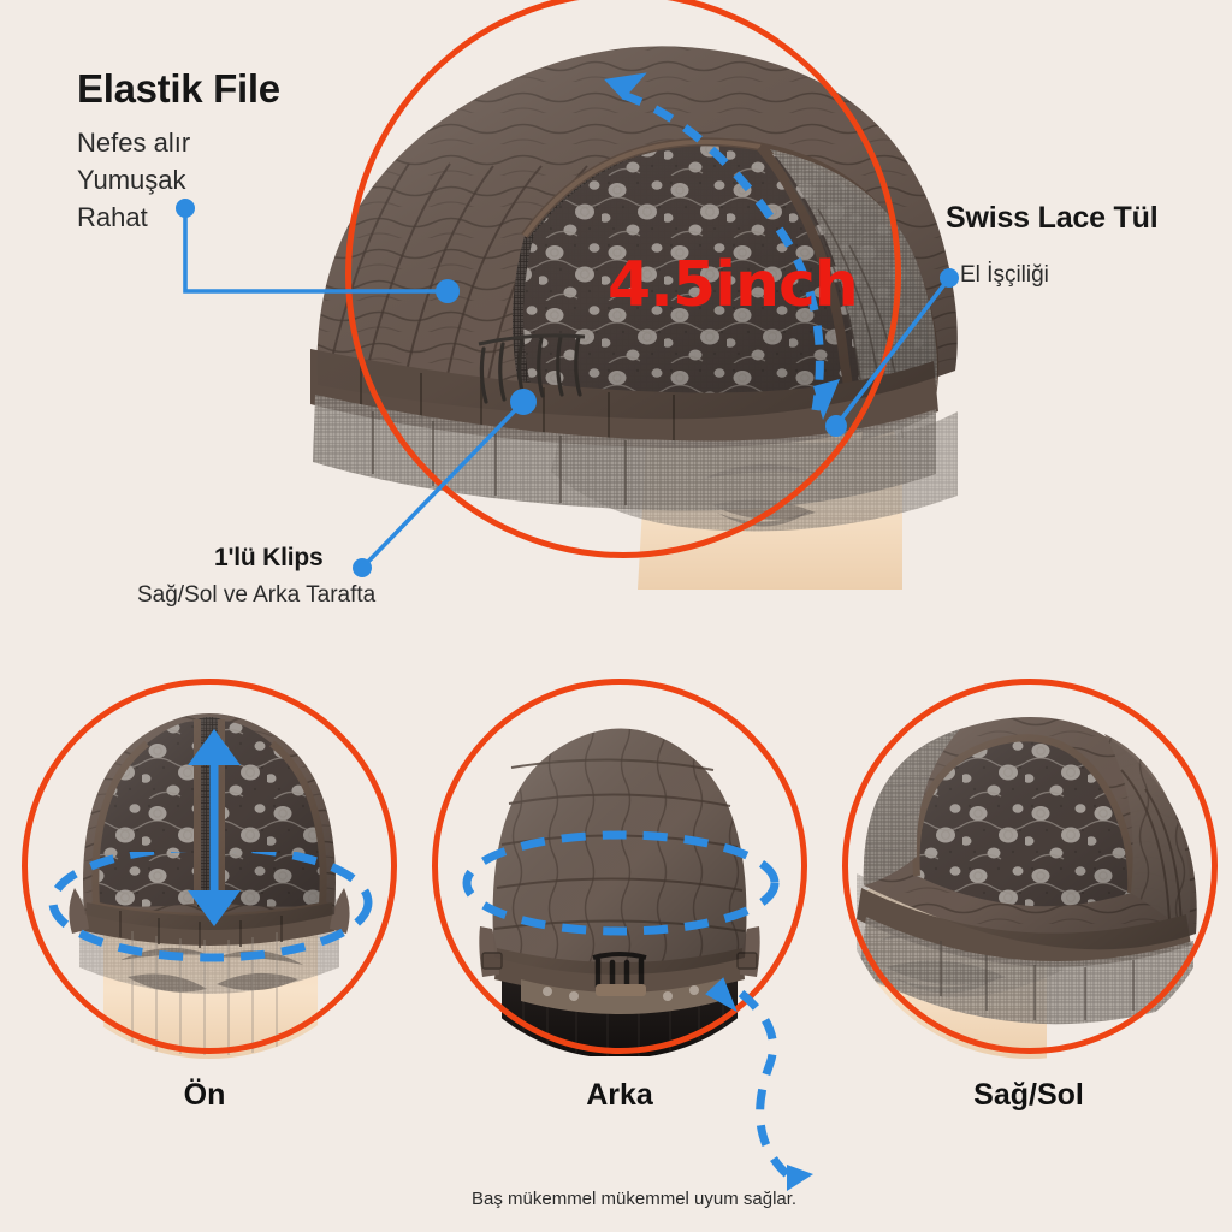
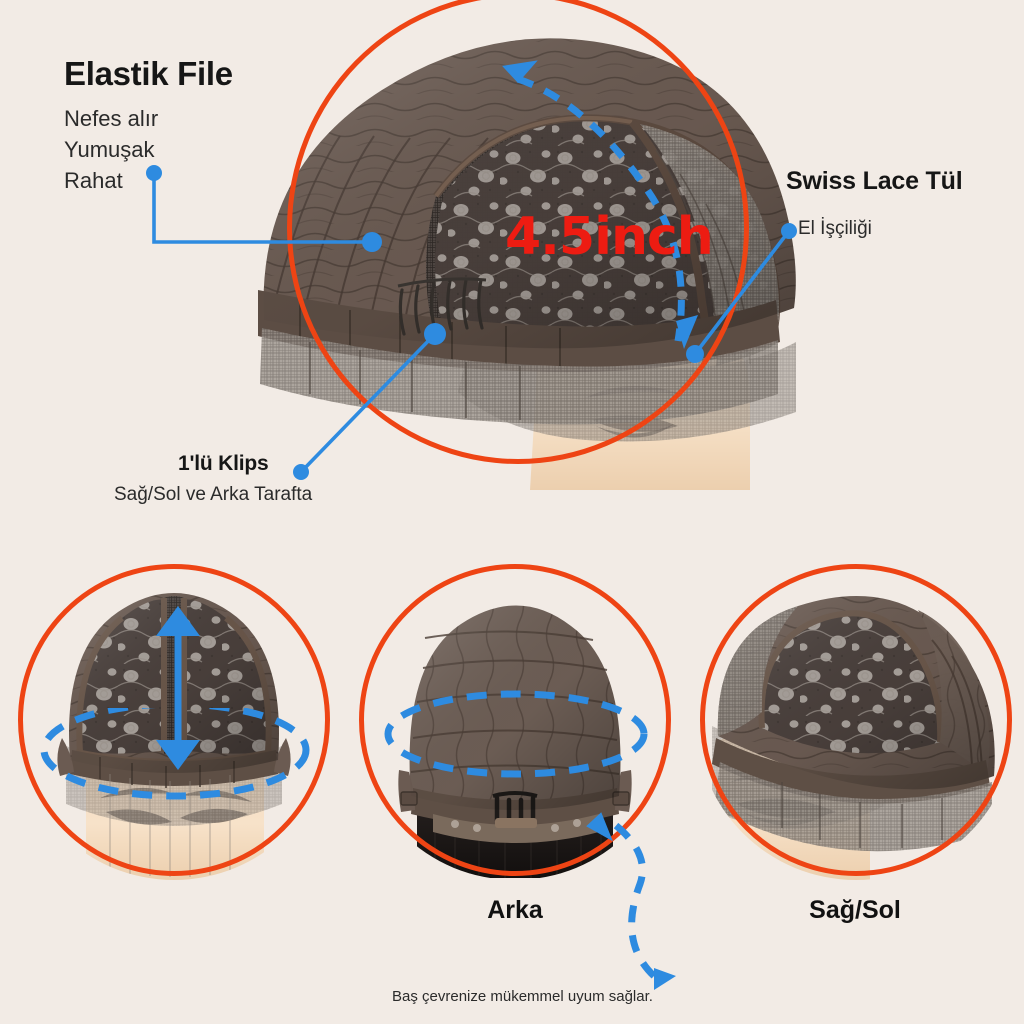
  4.5inch
  Elastik File
  Nefes alır
  Yumuşak
  Rahat
  Swiss Lace Tül
  El İşçiliği
  1'lü Klips
  Sağ/Sol ve Arka Tarafta
- Ön
  Arka
  Sağ/Sol
- Baş mükemmel mükemmel uyum sağlar.
+ Baş çevrenize mükemmel uyum sağlar.
